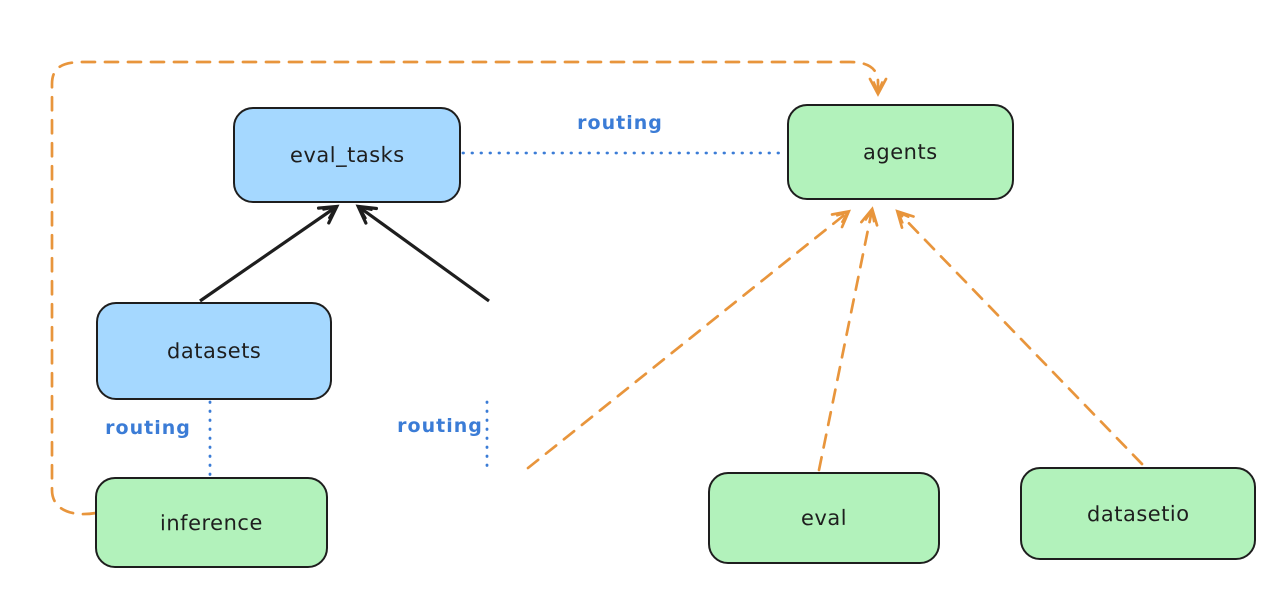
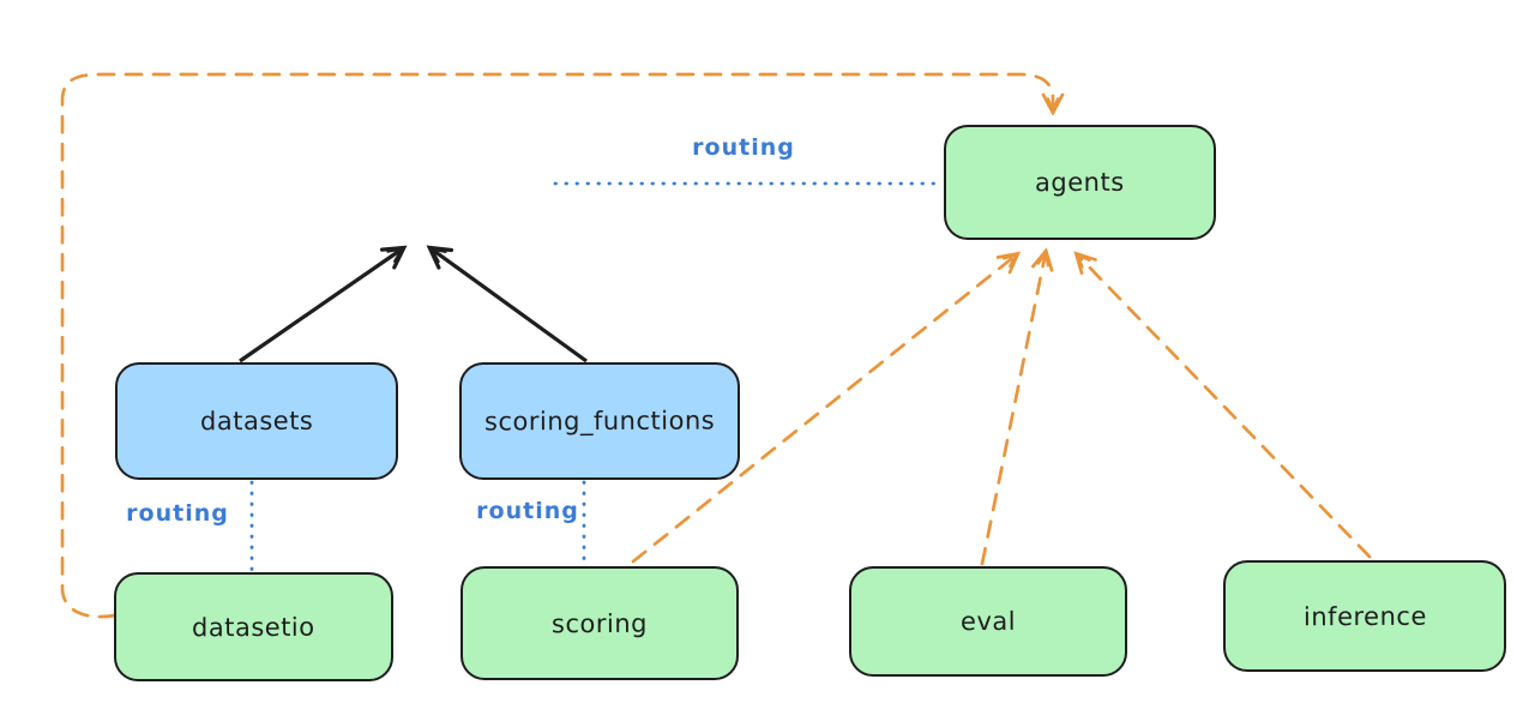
- eval_tasks
  agents
  datasets
+ scoring_functions
- inference
+ datasetio
+ scoring
  eval
- datasetio
+ inference
  routing
  routing
  routing
